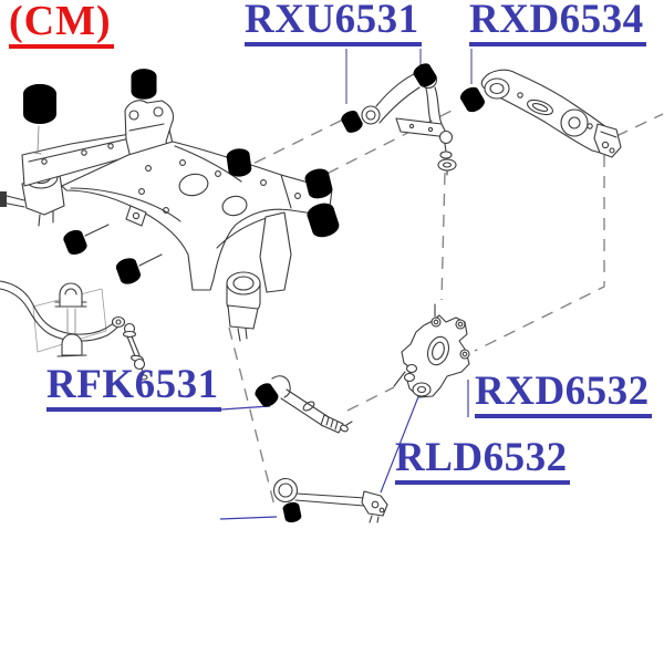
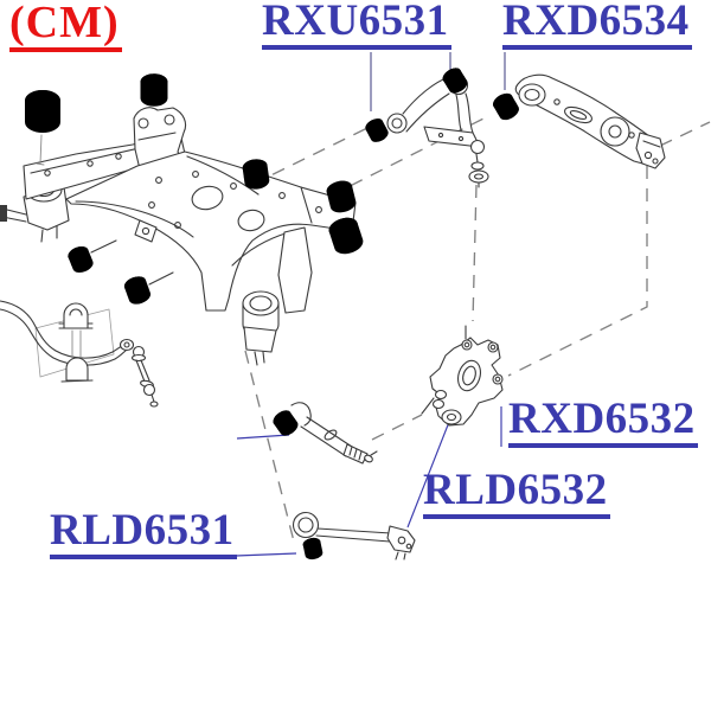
  (CM)
  RXU6531
  RXD6534
- RFK6531
  RXD6532
  RLD6532
+ RLD6531
